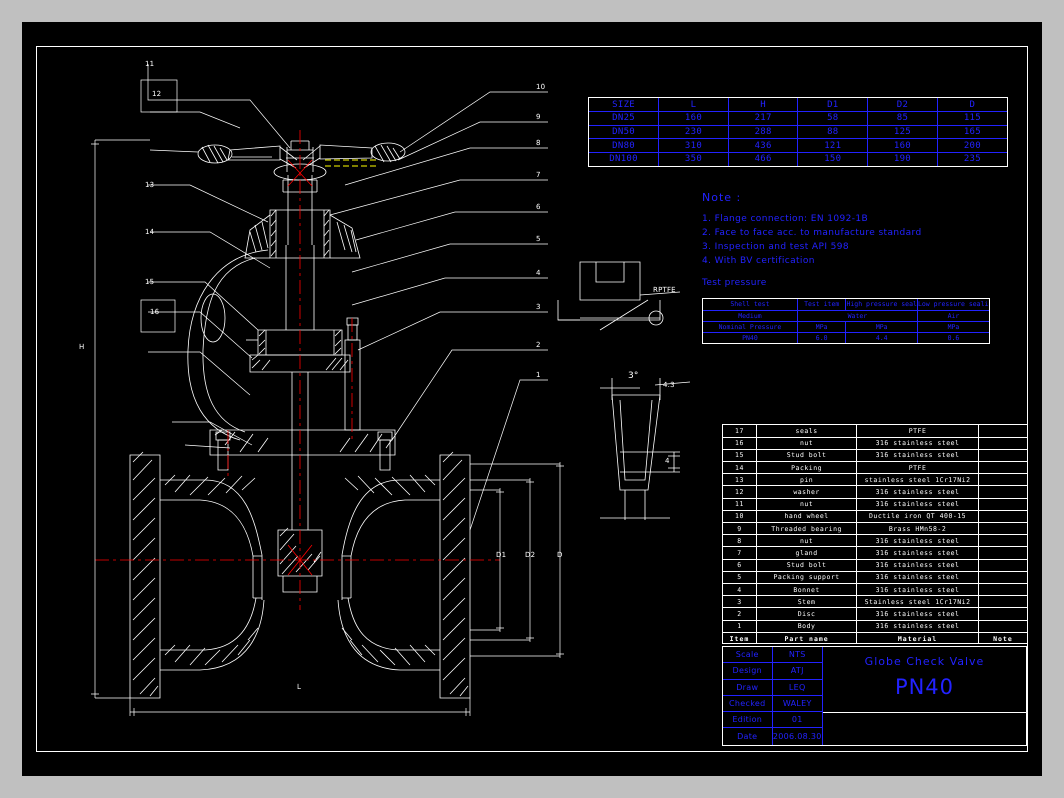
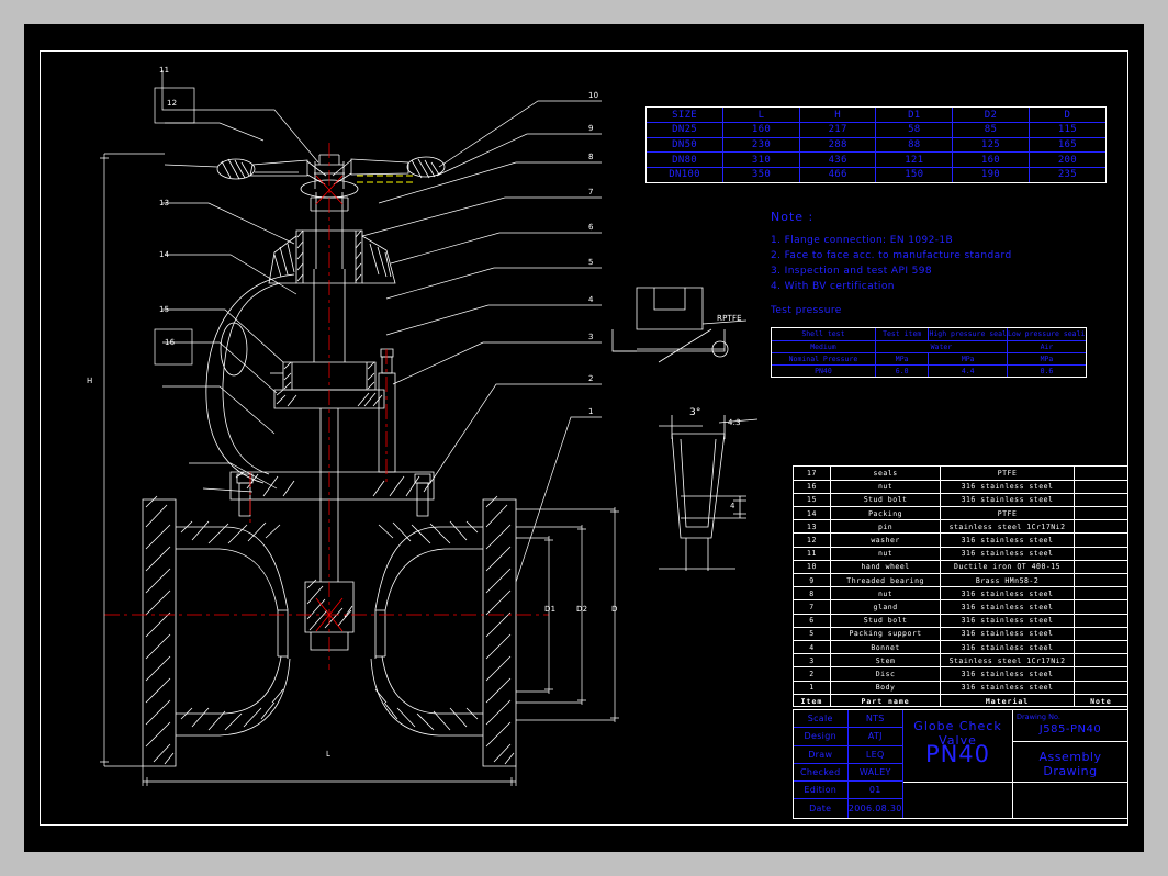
  SIZE	L	H	D1	D2	D
  DN25	160	217	58	85	115
  DN50	230	288	88	125	165
  DN80	310	436	121	160	200
  DN100	350	466	150	190	235
  Note :
  1. Flange connection: EN 1092-1B
  2. Face to face acc. to manufacture standard
  3. Inspection and test API 598
  4. With BV certification
  Test pressure
  Shell test	Test item	High pressure seal	Low pressure seali
  Medium	Water	Air
  Nominal Pressure	MPa	MPa	MPa
  PN40	6.0	4.4	0.6
  17	seals	PTFE
  16	nut	316 stainless steel
  15	Stud bolt	316 stainless steel
  14	Packing	PTFE
  13	pin	stainless steel 1Cr17Ni2
  12	washer	316 stainless steel
  11	nut	316 stainless steel
  10	hand wheel	Ductile iron QT 400-15
  9	Threaded bearing	Brass HMn58-2
  8	nut	316 stainless steel
  7	gland	316 stainless steel
  6	Stud bolt	316 stainless steel
  5	Packing support	316 stainless steel
  4	Bonnet	316 stainless steel
  3	Stem	Stainless steel 1Cr17Ni2
  2	Disc	316 stainless steel
  1	Body	316 stainless steel
  Item	Part name	Material	Note
  Scale
  NTS
  Design
  ATJ
  Draw
  LEQ
  Checked
  WALEY
  Edition
  01
  Date
  2006.08.30
  Globe Check Valve
  PN40
+ Drawing No.
+ J585-PN40
+ Assembly Drawing
  H
  L
  D1
  D2
  D
  RPTFE
  3°
  4.3
  4
  10
  9
  8
  7
  6
  5
  4
  3
  2
  1
  11
  12
  13
  14
  15
  16
